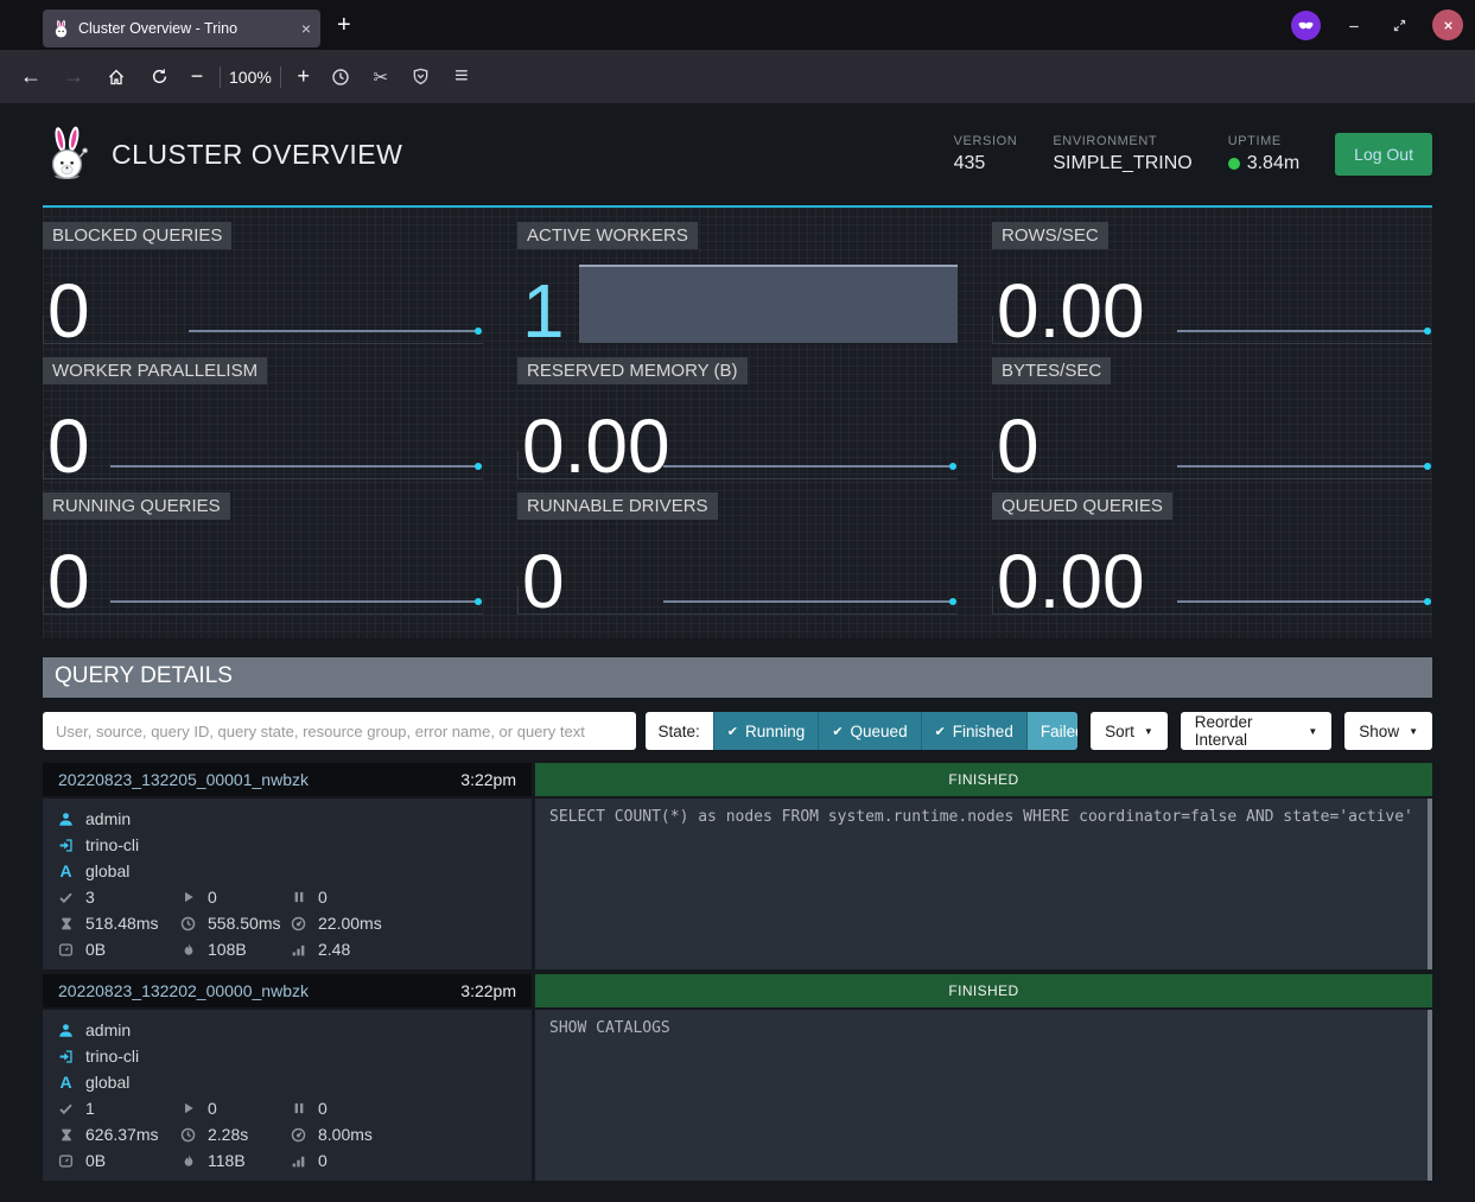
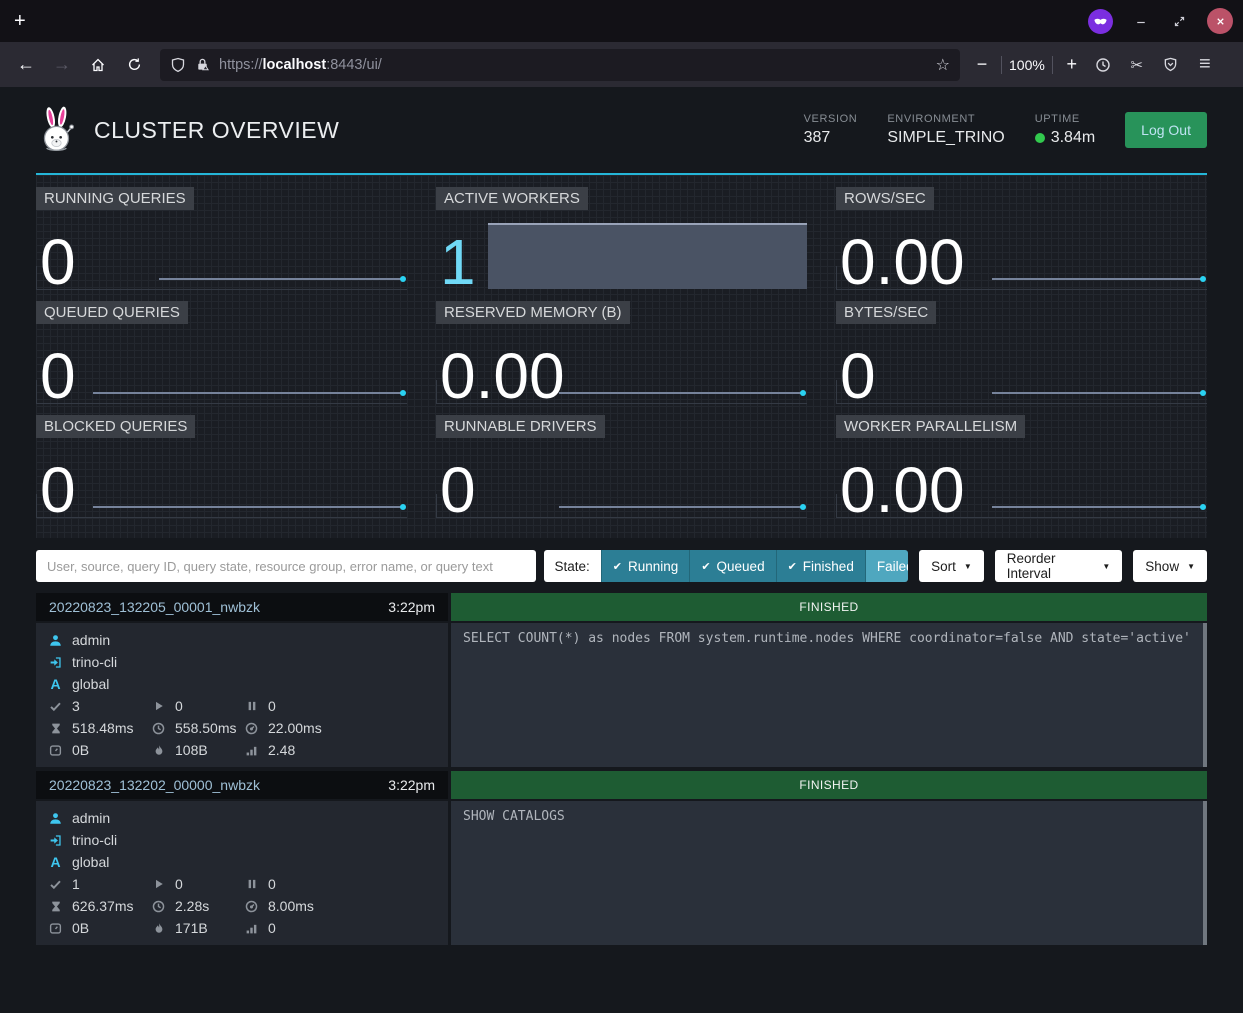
- Cluster Overview - Trino
- ×
  +
  ←
  →
+ https://localhost:8443/ui/
+ ☆
  −
  100%
  +
  ✂
  ≡
  CLUSTER OVERVIEW
  VERSION
- 435
+ 387
  ENVIRONMENT
  SIMPLE_TRINO
  UPTIME
  3.84m
  Log Out
- BLOCKED QUERIES
+ RUNNING QUERIES
  0
  ACTIVE WORKERS
  1
  ROWS/SEC
  0.00
- WORKER PARALLELISM
+ QUEUED QUERIES
  0
  RESERVED MEMORY (B)
  0.00
  BYTES/SEC
  0
- RUNNING QUERIES
+ BLOCKED QUERIES
  0
  RUNNABLE DRIVERS
  0
- QUEUED QUERIES
+ WORKER PARALLELISM
  0.00
- QUERY DETAILS
  User, source, query ID, query state, resource group, error name, or query text
  State:
  ✔
  Running
  ✔
  Queued
  ✔
  Finished
  Faile
  Sort
  ▼
  Reorder Interval
  ▼
  Show
  ▼
  20220823_132205_00001_nwbzk
  3:22pm
  FINISHED
  admin
  trino-cli
  A
  global
  3
  0
  0
  518.48ms
  558.50ms
  22.00ms
  0B
  108B
  2.48
  SELECT COUNT(*) as nodes FROM system.runtime.nodes WHERE coordinator=false AND state='active'
  20220823_132202_00000_nwbzk
  3:22pm
  FINISHED
  admin
  trino-cli
  A
  global
  1
  0
  0
  626.37ms
  2.28s
  8.00ms
  0B
- 118B
+ 171B
  0
  SHOW CATALOGS
